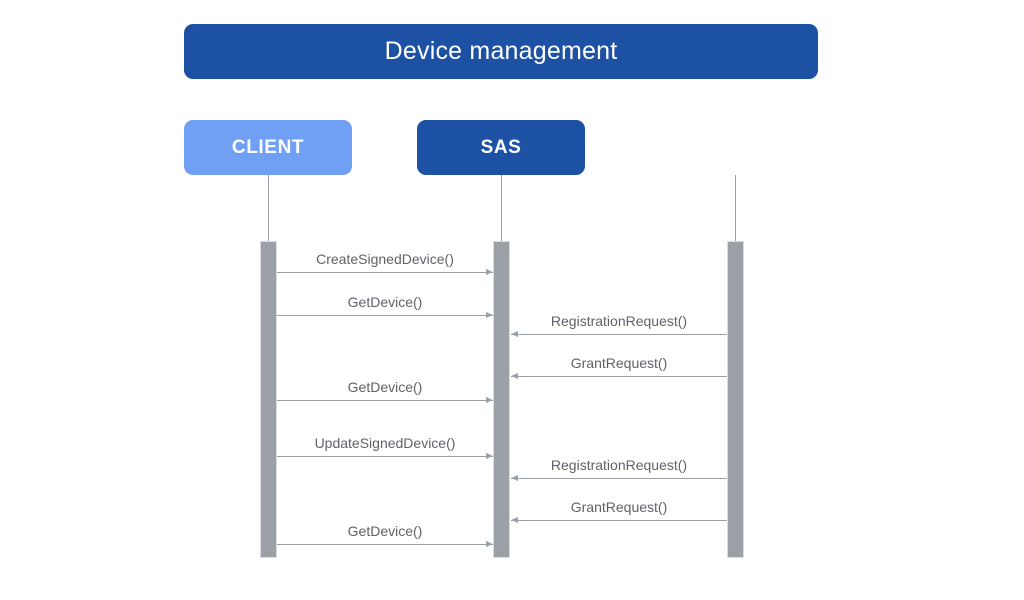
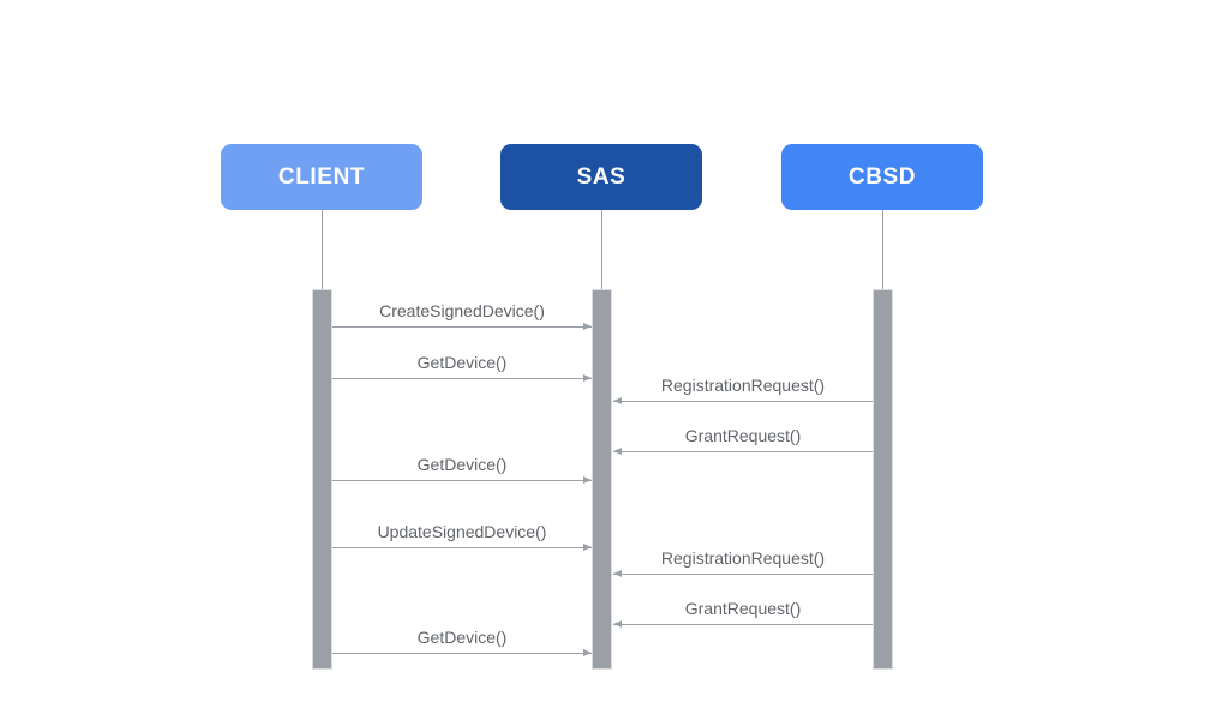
- Device management
  CLIENT
  SAS
+ CBSD
  CreateSignedDevice()
  GetDevice()
  RegistrationRequest()
  GrantRequest()
  GetDevice()
  UpdateSignedDevice()
  RegistrationRequest()
  GrantRequest()
  GetDevice()
